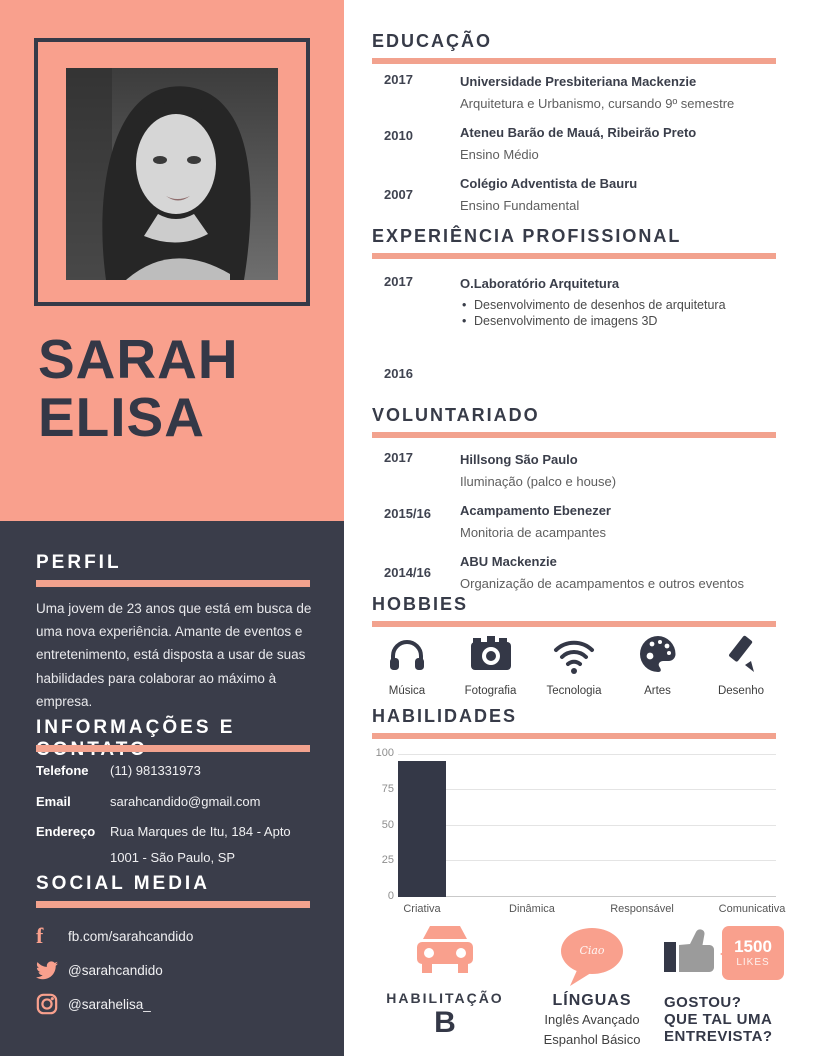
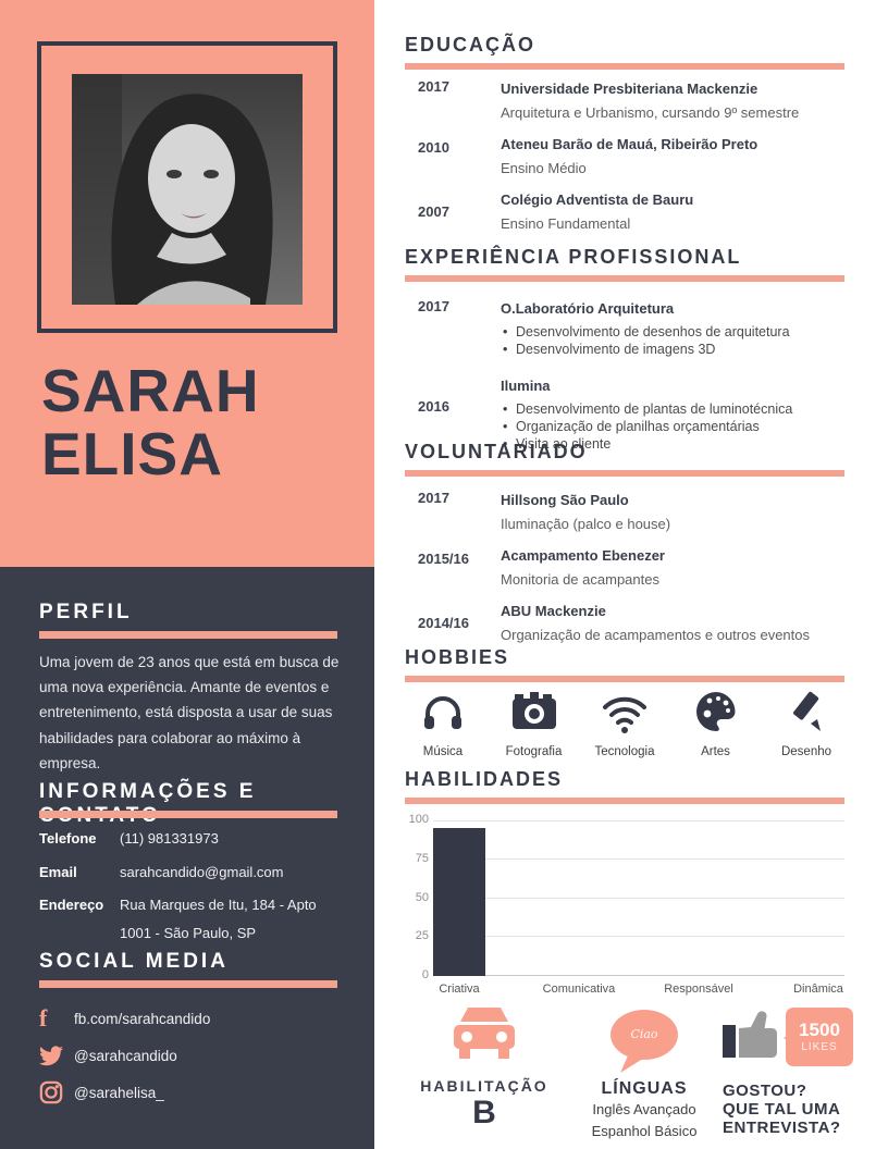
  SARAH
  ELISA
  PERFIL
  Uma jovem de 23 anos que está em busca de uma nova experiência. Amante de eventos e entretenimento, está disposta a usar de suas habilidades para colaborar ao máximo à empresa.
  Telefone
  (11) 981331973
  Email
  sarahcandido@gmail.com
  Endereço
  Rua Marques de Itu, 184 - Apto
  1001 - São Paulo, SP
  SOCIAL MEDIA
  f
  fb.com/sarahcandido
  @sarahcandido
  @sarahelisa_
  EDUCAÇÃO
  2017
  Universidade Presbiteriana Mackenzie
  Arquitetura e Urbanismo, cursando 9º semestre
  2010
  Ateneu Barão de Mauá, Ribeirão Preto
  Ensino Médio
  2007
  Colégio Adventista de Bauru
  Ensino Fundamental
  EXPERIÊNCIA PROFISSIONAL
  2017
  O.Laboratório Arquitetura
  Desenvolvimento de desenhos de arquitetura
  Desenvolvimento de imagens 3D
  2016
+ Ilumina
+ Desenvolvimento de plantas de luminotécnica
+ Organização de planilhas orçamentárias
+ Visita ao cliente
  VOLUNTARIADO
  2017
  Hillsong São Paulo
  Iluminação (palco e house)
  2015/16
  Acampamento Ebenezer
  Monitoria de acampantes
  2014/16
  ABU Mackenzie
  Organização de acampamentos e outros eventos
  HOBBIES
  Música
  Fotografia
  Tecnologia
  Artes
  Desenho
  HABILIDADES
  100
  75
  50
  25
  0
  Criativa
- Dinâmica
+ Comunicativa
  Responsável
- Comunicativa
+ Dinâmica
  HABILITAÇÃO
  B
  Ciao
  LÍNGUAS
  Inglês Avançado
  Espanhol Básico
  1500
  LIKES
  GOSTOU?
  QUE TAL UMA
  ENTREVISTA?
